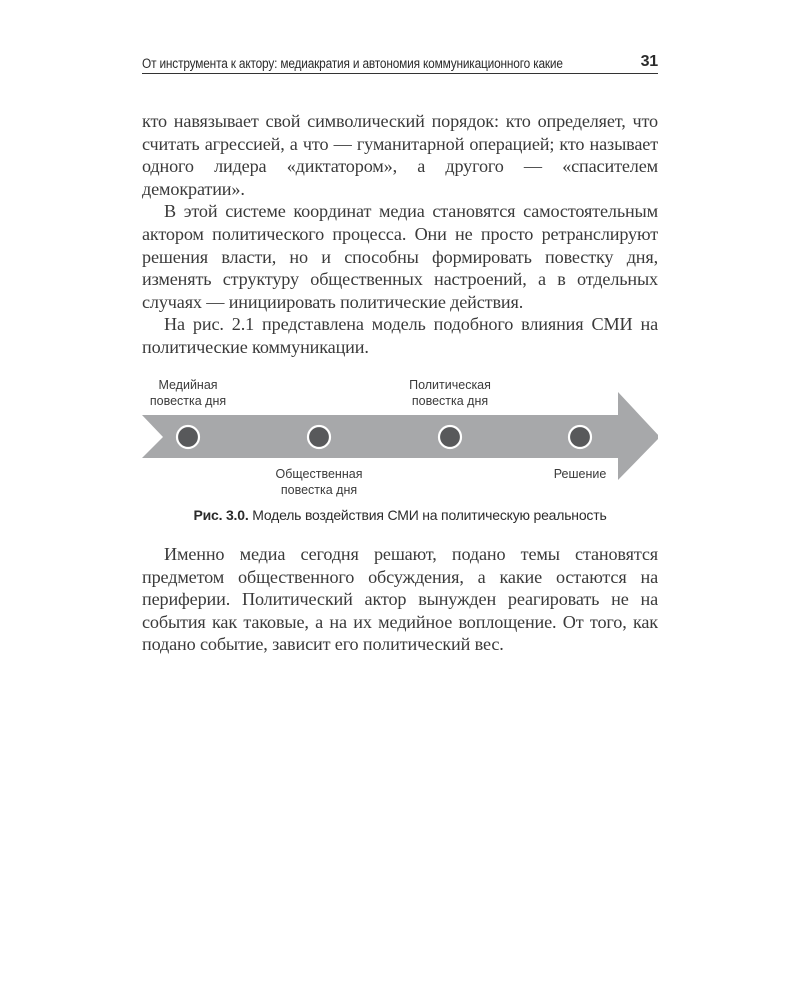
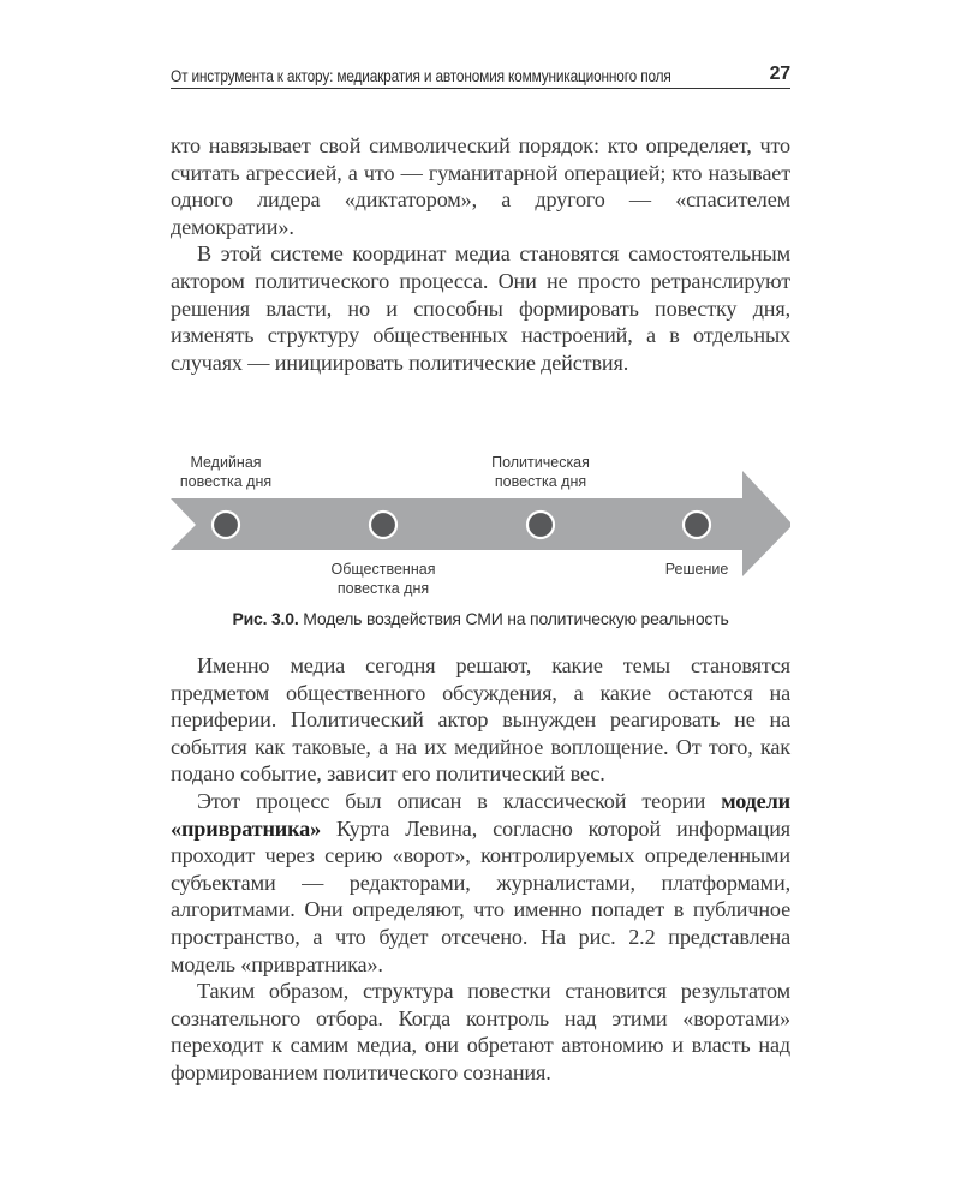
- От инструмента к актору: медиакратия и автономия коммуникационного какие
+ От инструмента к актору: медиакратия и автономия коммуникационного поля
- 31
+ 27
  кто навязывает свой символический порядок: кто определяет, что считать агрессией, а что — гуманитарной операцией; кто называет одного лидера «диктатором», а другого — «спасителем демократии».
  В этой системе координат медиа становятся самостоятельным актором политического процесса. Они не просто ретранслируют решения власти, но и способны формировать повестку дня, изменять структуру общественных настроений, а в отдельных случаях — инициировать политические действия.
- На рис. 2.1 представлена модель подобного влияния СМИ на политические коммуникации.
  Медийная
  повестка дня
  Политическая
  повестка дня
  Общественная
  повестка дня
  Решение
  Рис. 3.0. Модель воздействия СМИ на политическую реальность
- Именно медиа сегодня решают, подано темы становятся предметом общественного обсуждения, а какие остаются на периферии. Политический актор вынужден реагировать не на события как таковые, а на их медийное воплощение. От того, как подано событие, зависит его политический вес.
+ Именно медиа сегодня решают, какие темы становятся предметом общественного обсуждения, а какие остаются на периферии. Политический актор вынужден реагировать не на события как таковые, а на их медийное воплощение. От того, как подано событие, зависит его политический вес.
+ Этот процесс был описан в классической теории модели «привратника» Курта Левина, согласно которой информация проходит через серию «ворот», контролируемых определенными субъектами — редакторами, журналистами, платформами, алгоритмами. Они определяют, что именно попадет в публичное пространство, а что будет отсечено. На рис. 2.2 представлена модель «привратника».
+ Таким образом, структура повестки становится результатом сознательного отбора. Когда контроль над этими «воротами» переходит к самим медиа, они обретают автономию и власть над формированием политического сознания.
